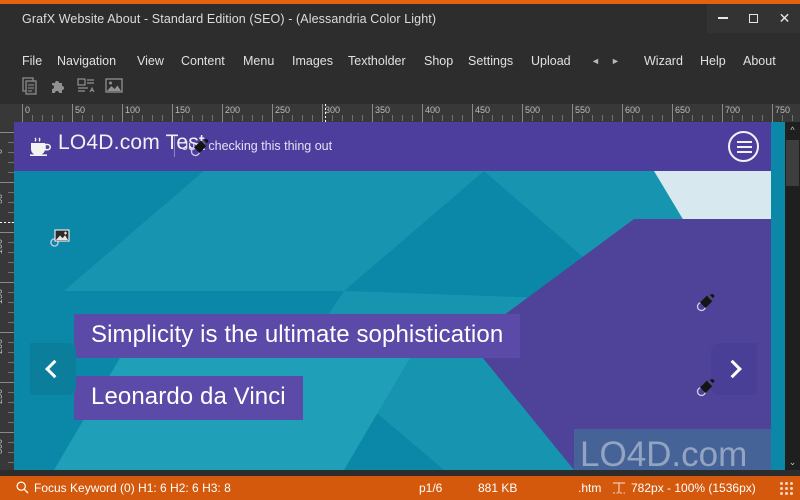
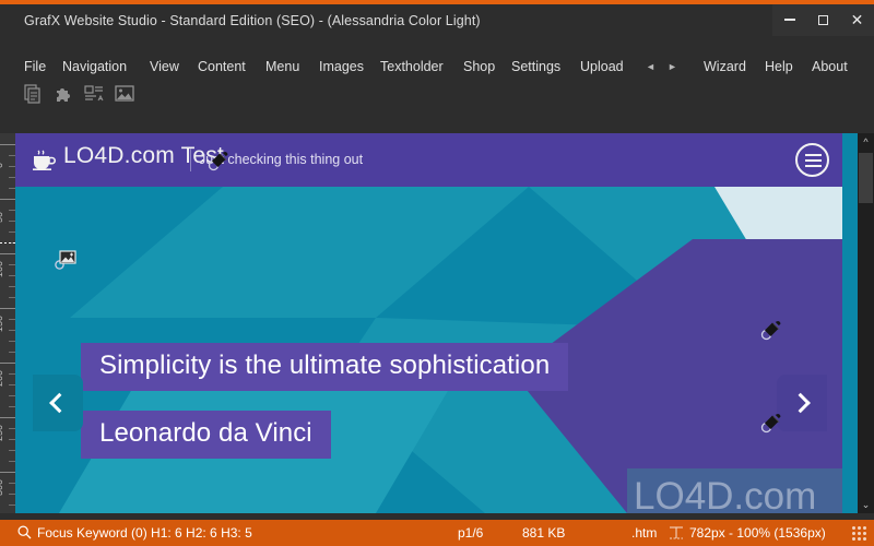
- GrafX Website About - Standard Edition (SEO) - (Alessandria Color Light)
+ GrafX Website Studio - Standard Edition (SEO) - (Alessandria Color Light)
  ✕
  File
  Navigation
  View
  Content
  Menu
  Images
  Textholder
  Shop
  Settings
  Upload
  Wizard
  Help
  About
  ◄
  ►
- 0
- 50
- 100
- 150
- 200
- 250
- 300
- 350
- 400
- 450
- 500
- 550
- 600
- 650
- 700
- 750
  LO4D.com Tes
  Ju checking this thing out
  Simplicity is the ultimate sophistication
  Leonardo da Vinci
  ^
  ⌄
- Focus Keyword (0) H1: 6 H2: 6 H3: 8
+ Focus Keyword (0) H1: 6 H2: 6 H3: 5
  p1/6
  881 KB
  .htm
  782px - 100% (1536px)
  LO4D.com
